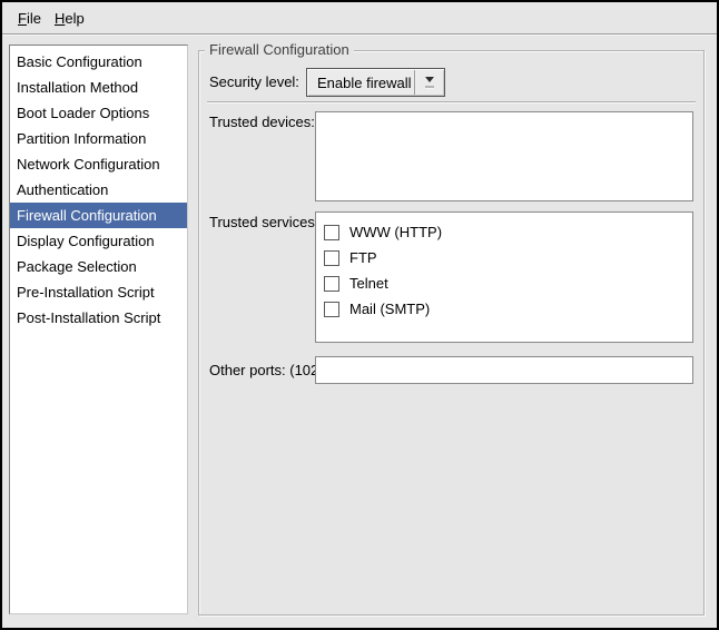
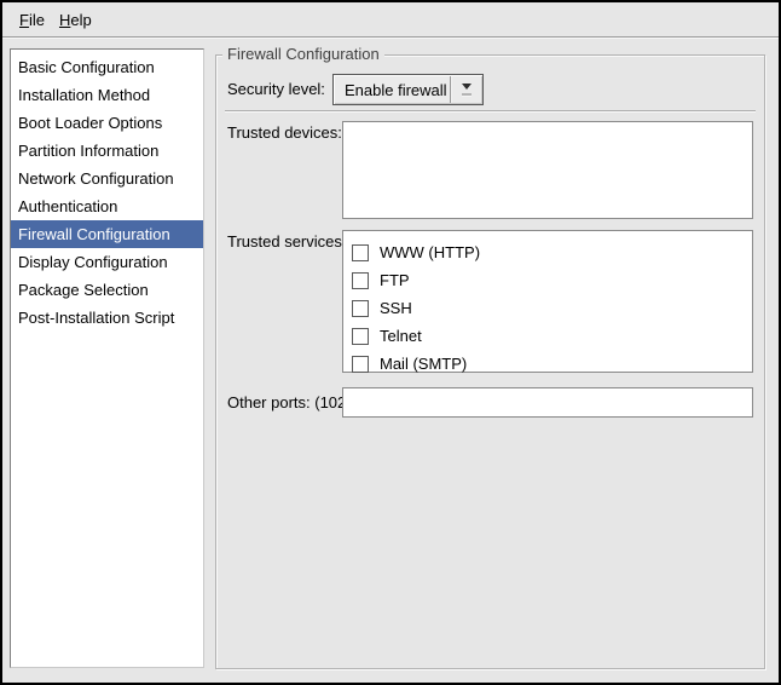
  File
  Help
  Basic Configuration
  Installation Method
  Boot Loader Options
  Partition Information
  Network Configuration
  Authentication
  Firewall Configuration
  Display Configuration
  Package Selection
- Pre-Installation Script
  Post-Installation Script
  Firewall Configuration
  Security level:
  Enable firewall
  Trusted devices:
  Trusted services
  WWW (HTTP)
  FTP
+ SSH
  Telnet
  Mail (SMTP)
